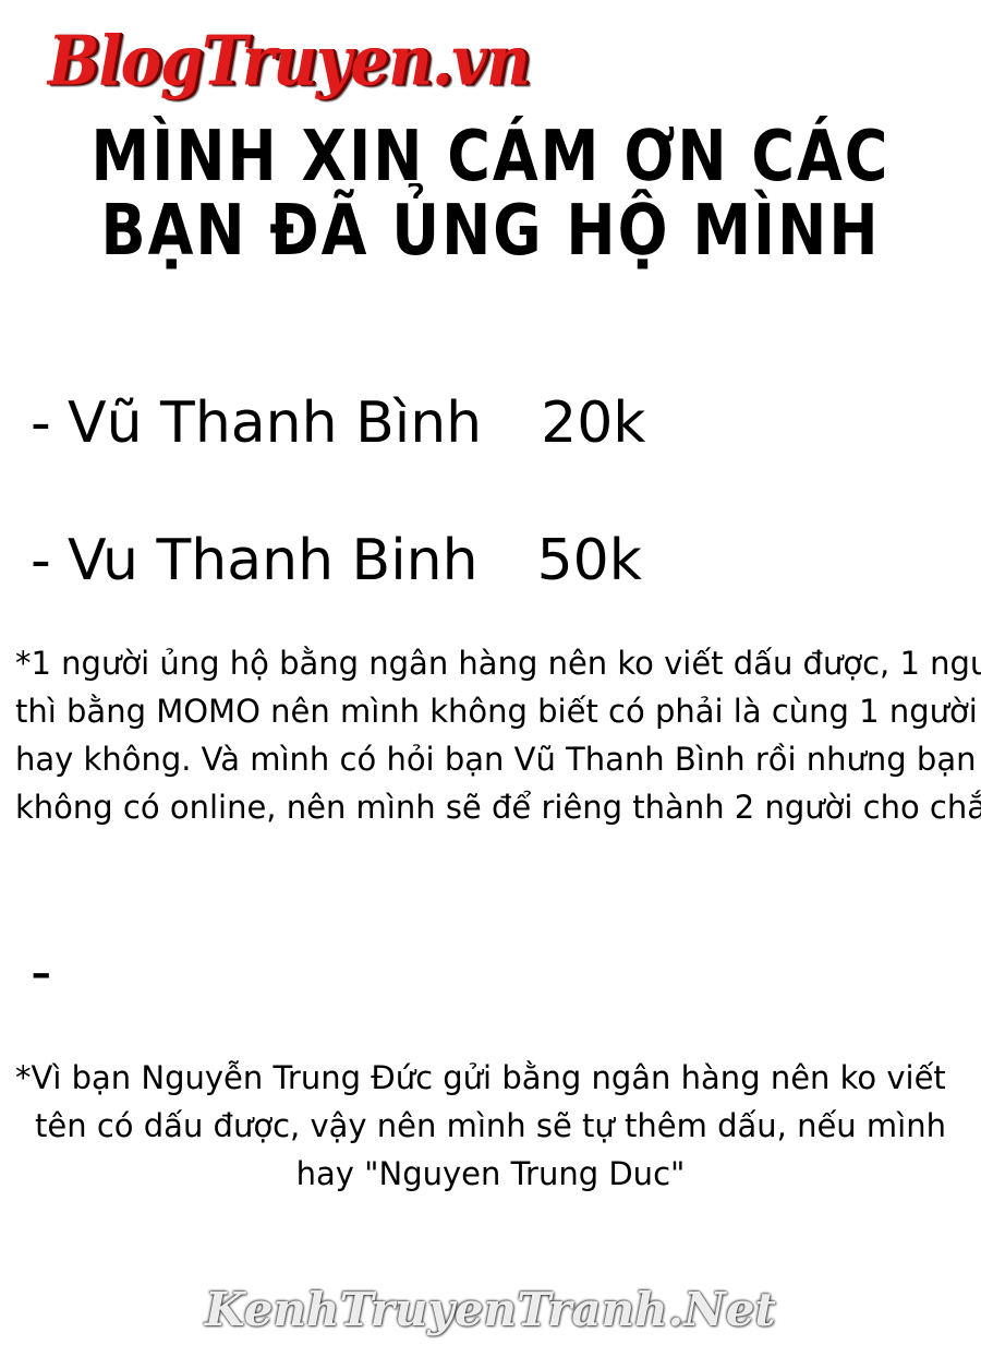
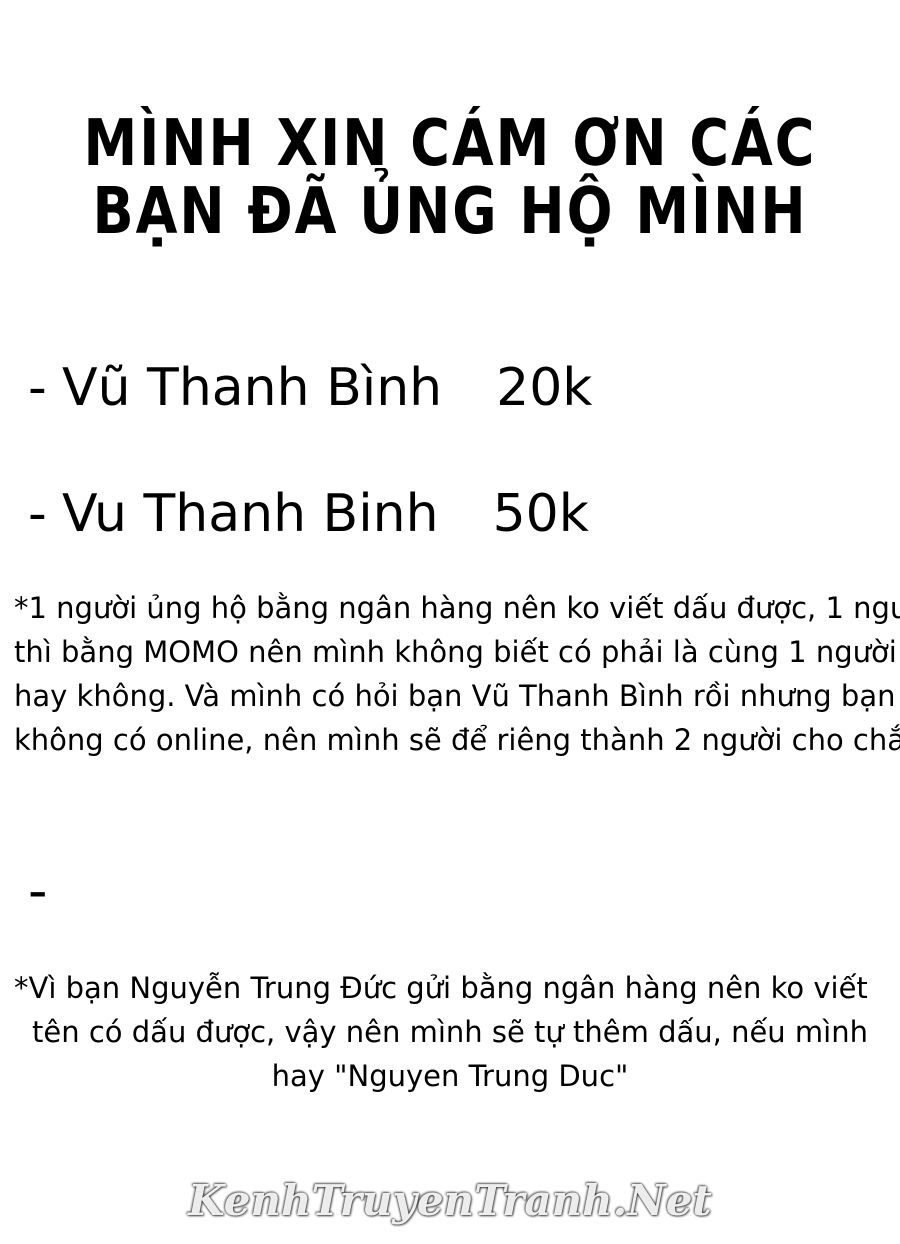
- BlogTruyen.vn
  MÌNH XIN CÁM ƠN CÁC
  BẠN ĐÃ ỦNG HỘ MÌNH
  -
  Vũ Thanh Bình
  20k
  -
  Vu Thanh Binh
  50k
  *1 người ủng hộ bằng ngân hàng nên ko viết dấu được, 1 ngư
  thì bằng MOMO nên mình không biết có phải là cùng 1 người
  hay không. Và mình có hỏi bạn Vũ Thanh Bình rồi nhưng bạn
  không có online, nên mình sẽ để riêng thành 2 người cho chắ
  -
  *Vì bạn Nguyễn Trung Đức gửi bằng ngân hàng nên ko viết
  tên có dấu được, vậy nên mình sẽ tự thêm dấu, nếu mình
  hay "Nguyen Trung Duc"
  KenhTruyenTranh.Net
